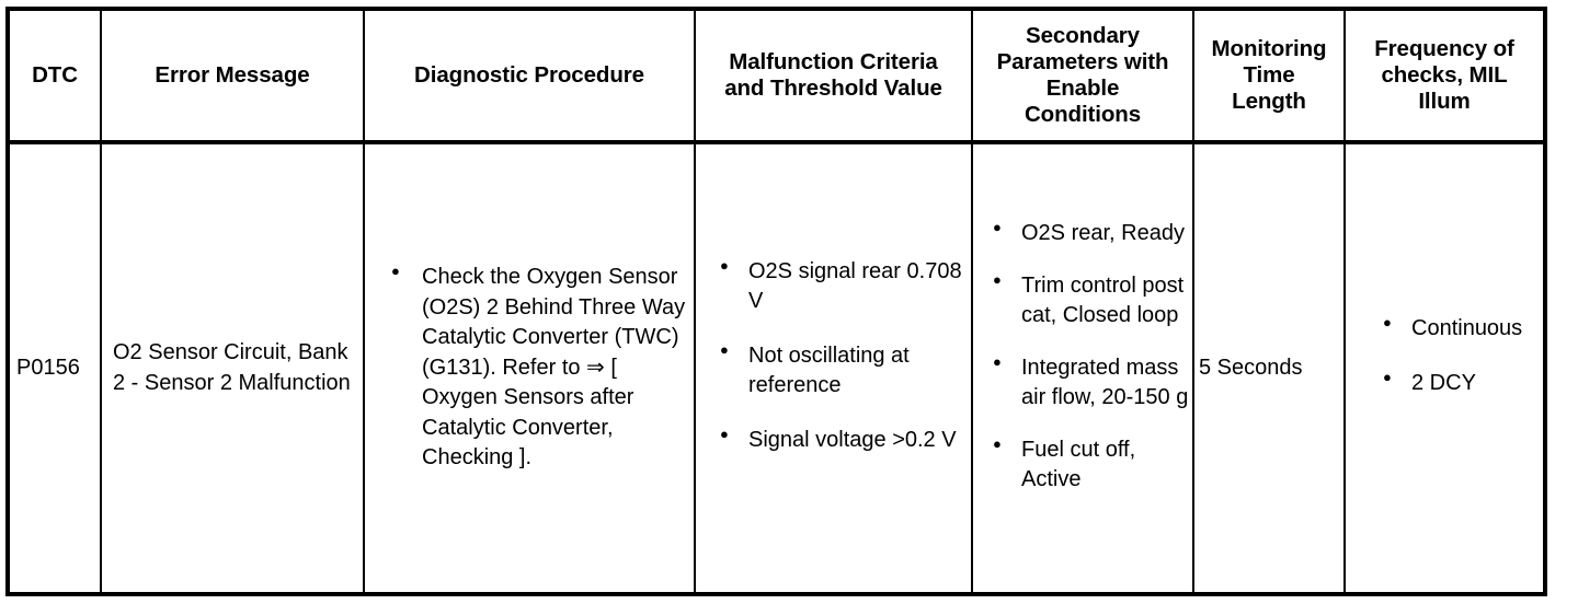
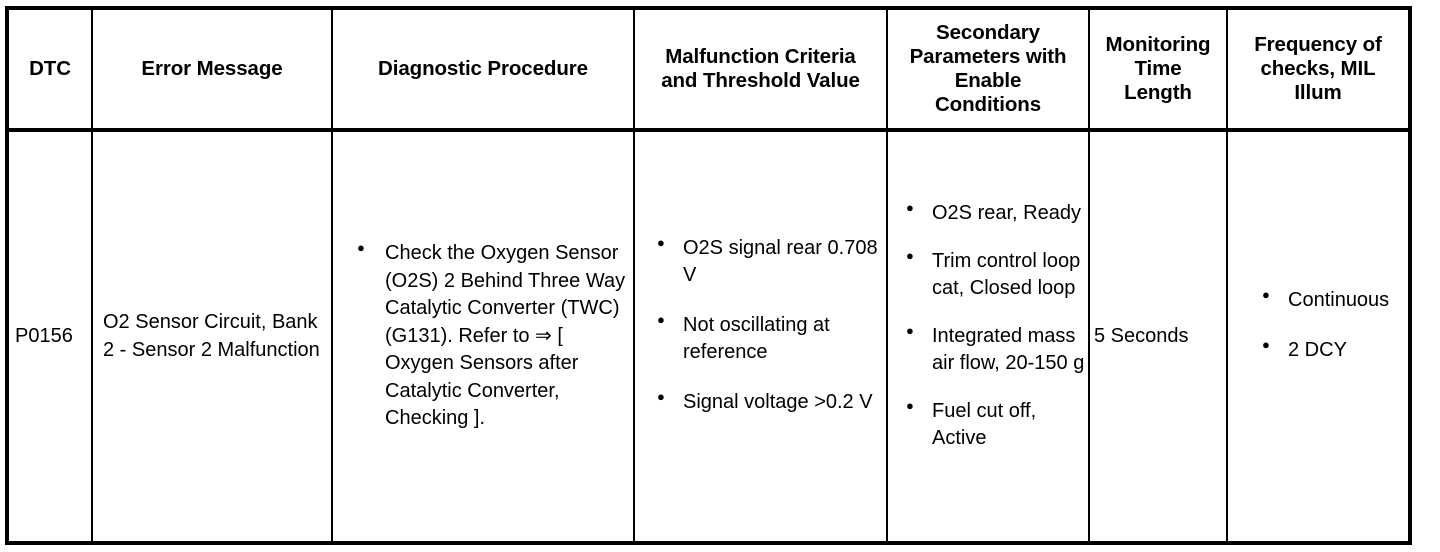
  DTC	Error Message	Diagnostic Procedure	Malfunction Criteria and Threshold Value	Secondary Parameters with Enable Conditions	Monitoring Time Length	Frequency of checks, MIL Illum
- P0156	O2 Sensor Circuit, Bank 2 - Sensor 2 Malfunction	Check the Oxygen Sensor (O2S) 2 Behind Three Way Catalytic Converter (TWC) (G131). Refer to ⇒ [ Oxygen Sensors after Catalytic Converter, Checking ].	O2S signal rear 0.708 VNot oscillating at referenceSignal voltage >0.2 V	O2S rear, ReadyTrim control post cat, Closed loopIntegrated mass air flow, 20-150 gFuel cut off, Active	5 Seconds	Continuous2 DCY
+ P0156	O2 Sensor Circuit, Bank 2 - Sensor 2 Malfunction	Check the Oxygen Sensor (O2S) 2 Behind Three Way Catalytic Converter (TWC) (G131). Refer to ⇒ [ Oxygen Sensors after Catalytic Converter, Checking ].	O2S signal rear 0.708 VNot oscillating at referenceSignal voltage >0.2 V	O2S rear, ReadyTrim control loop cat, Closed loopIntegrated mass air flow, 20-150 gFuel cut off, Active	5 Seconds	Continuous2 DCY
